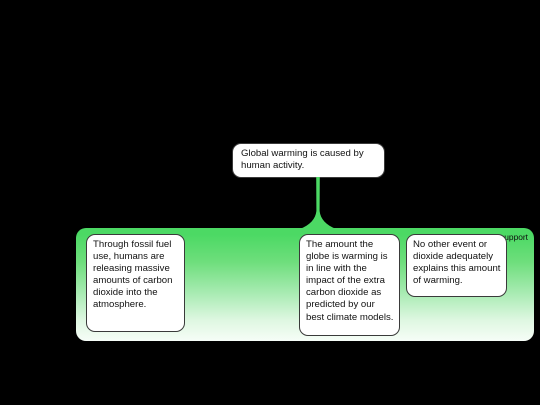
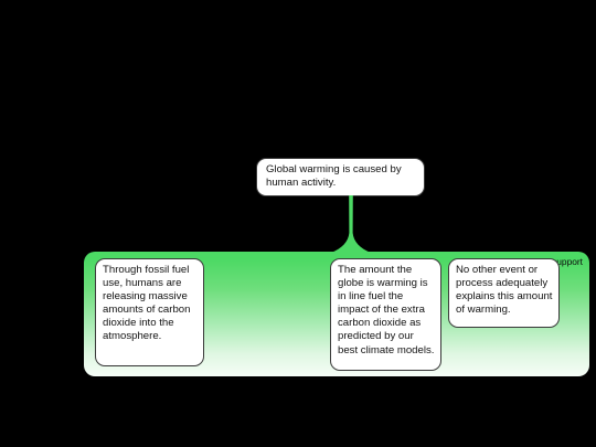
  Global warming is caused by human activity.
  upport
  Through fossil fuel use, humans are releasing massive amounts of carbon dioxide into the atmosphere.
- The amount the globe is warming is in line with the impact of the extra carbon dioxide as predicted by our best climate models.
+ The amount the globe is warming is in line fuel the impact of the extra carbon dioxide as predicted by our best climate models.
- No other event or dioxide adequately explains this amount of warming.
+ No other event or process adequately explains this amount of warming.
